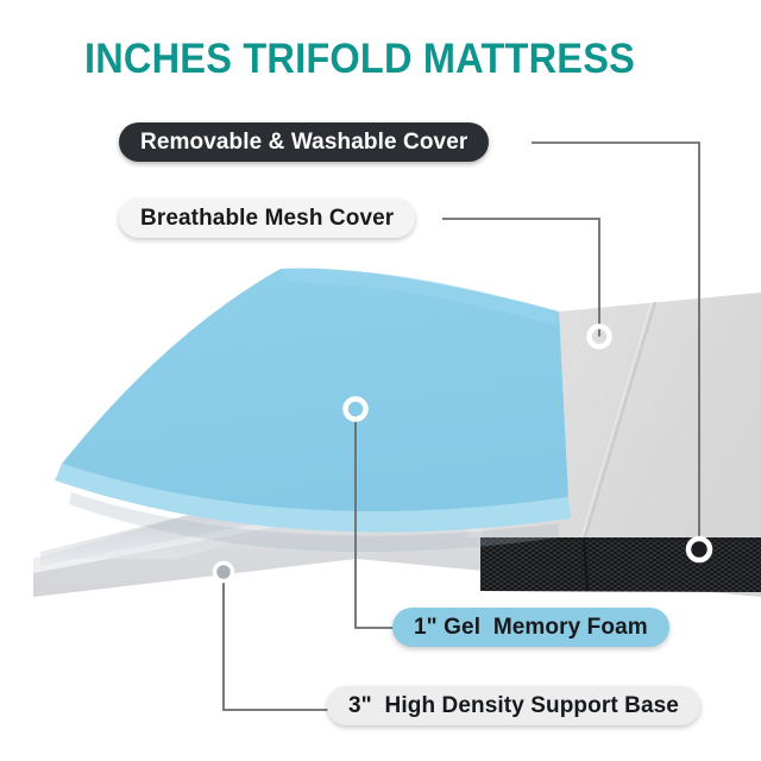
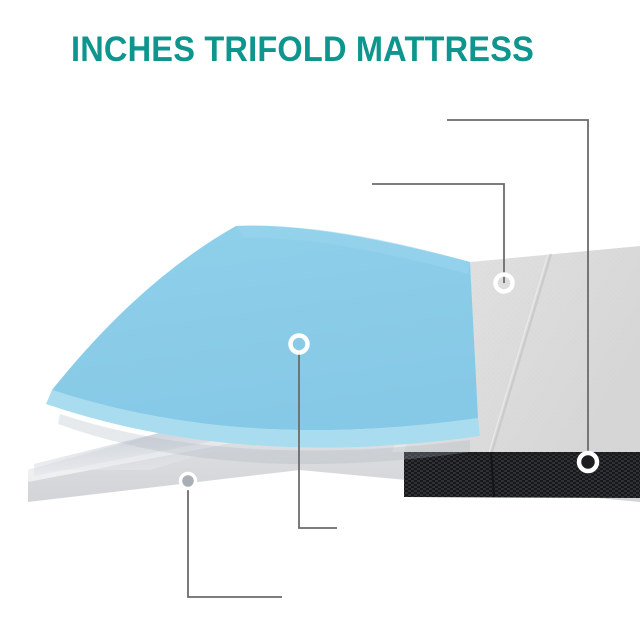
  INCHES TRIFOLD MATTRESS
- Removable & Washable Cover
- Breathable Mesh Cover
- 1" Gel Memory Foam
- 3" High Density Support Base
